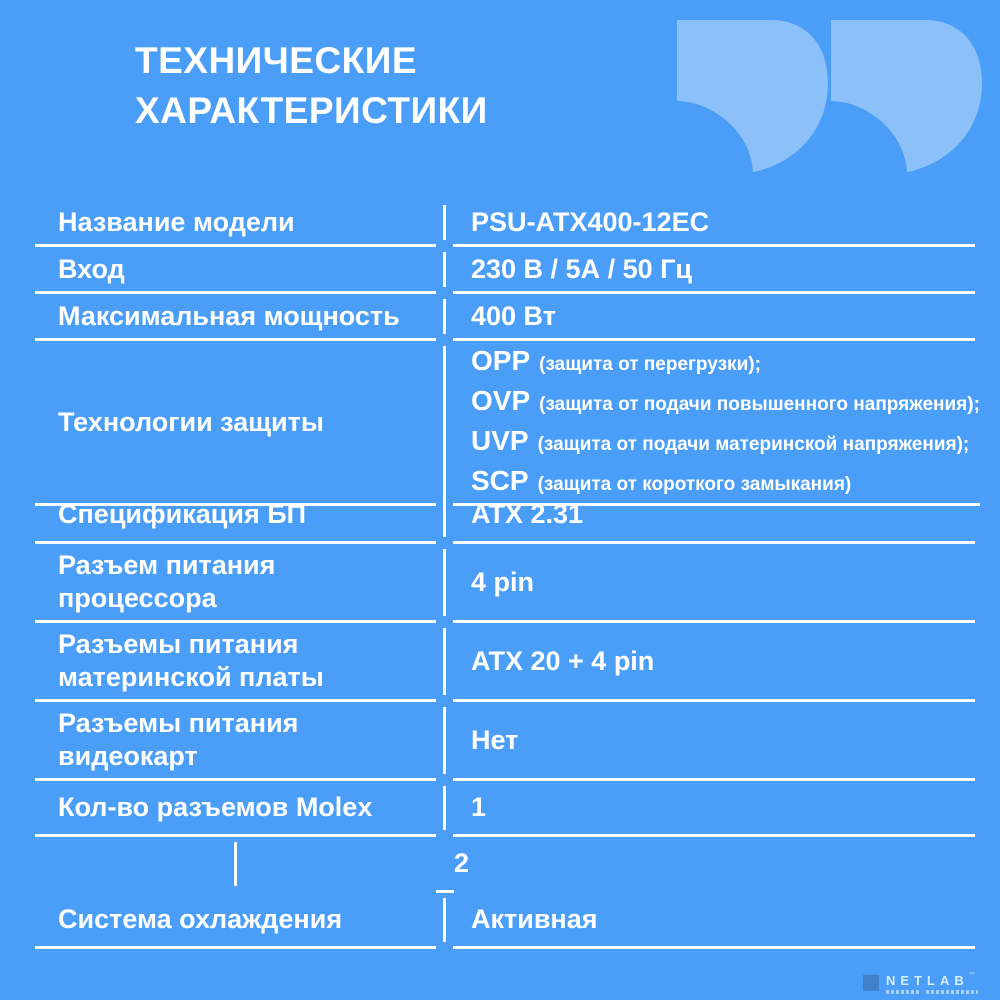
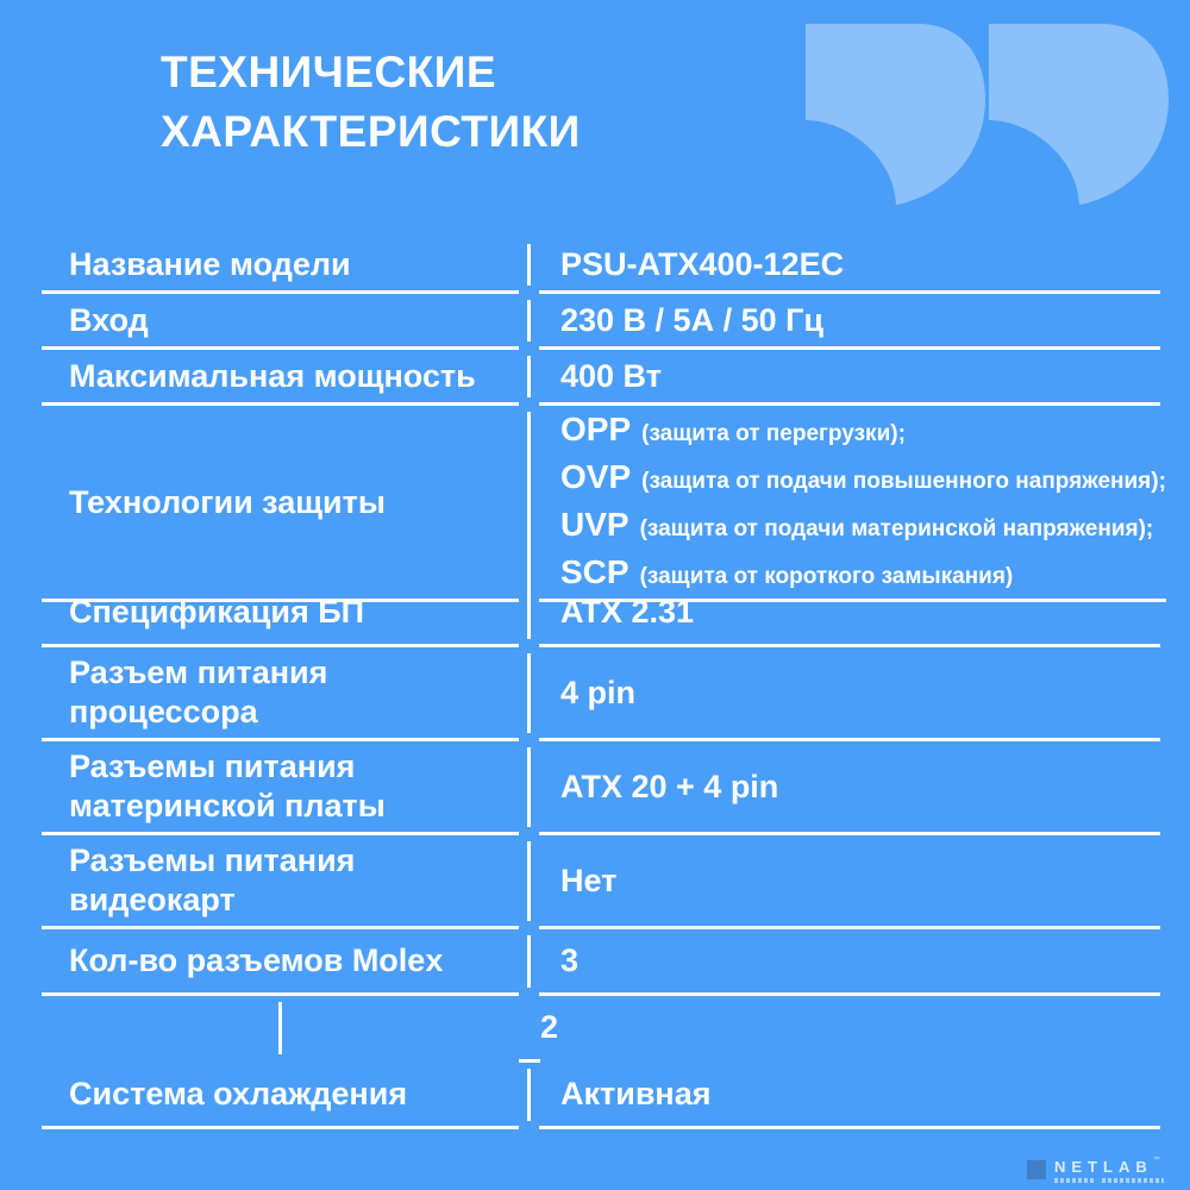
  ТЕХНИЧЕСКИЕ
  ХАРАКТЕРИСТИКИ
  Название модели
  PSU-ATX400-12EC
  Вход
  230 В / 5А / 50 Гц
  Максимальная мощность
  400 Вт
  Технологии защиты
  OPP (защита от перегрузки);
  OVP (защита от подачи повышенного напряжения);
  UVP (защита от подачи материнской напряжения);
  SCP (защита от короткого замыкания)
  Спецификация БП
  ATX 2.31
  Разъем питания
  процессора
  4 pin
  Разъемы питания
  материнской платы
  ATX 20 + 4 pin
  Разъемы питания
  видеокарт
  Нет
  Кол-во разъемов Molex
- 1
+ 3
  2
  Система охлаждения
  Активная
  NETLAB
